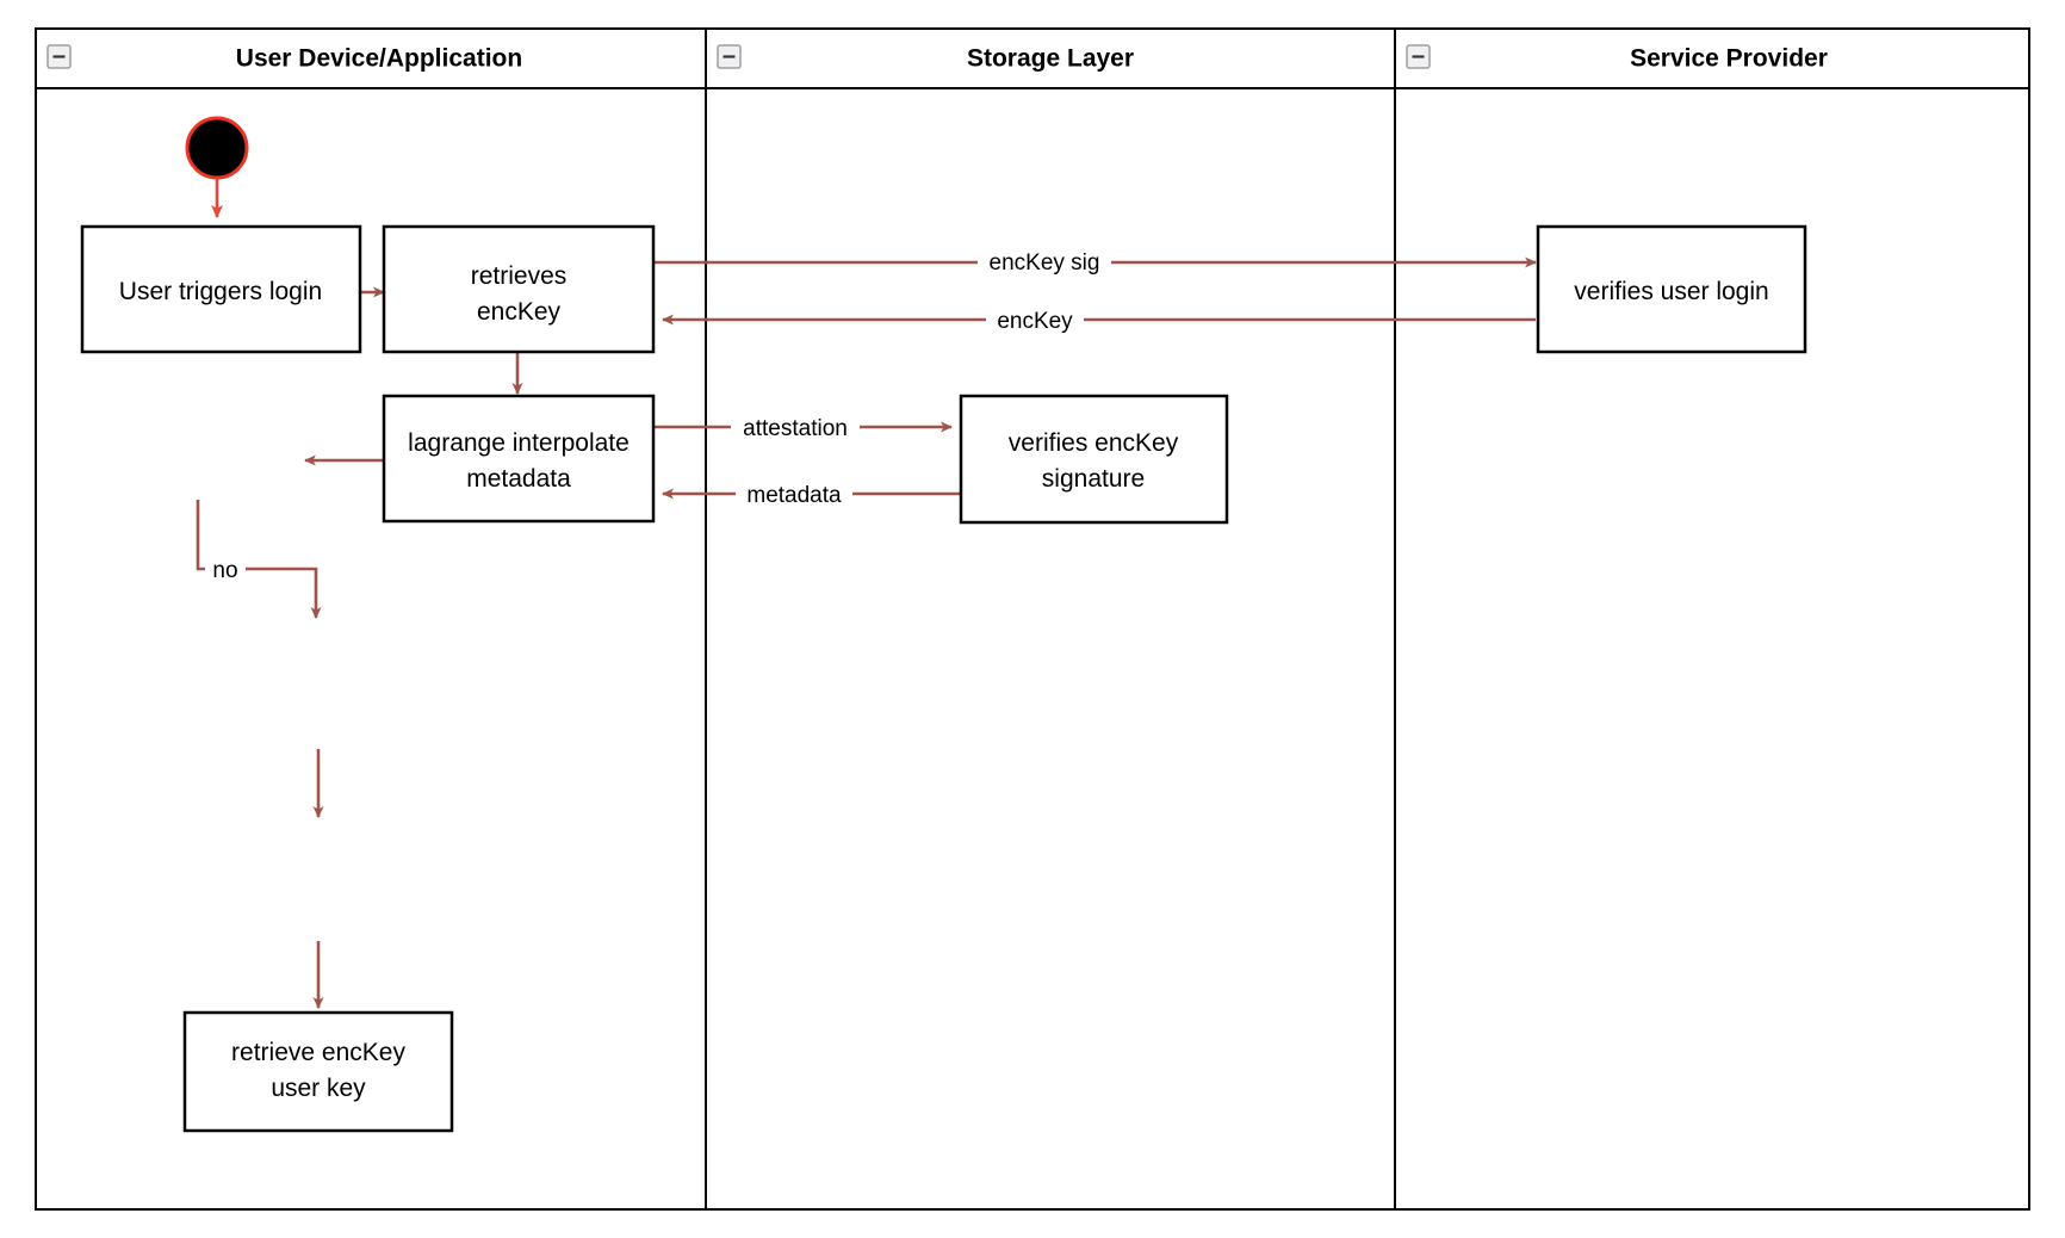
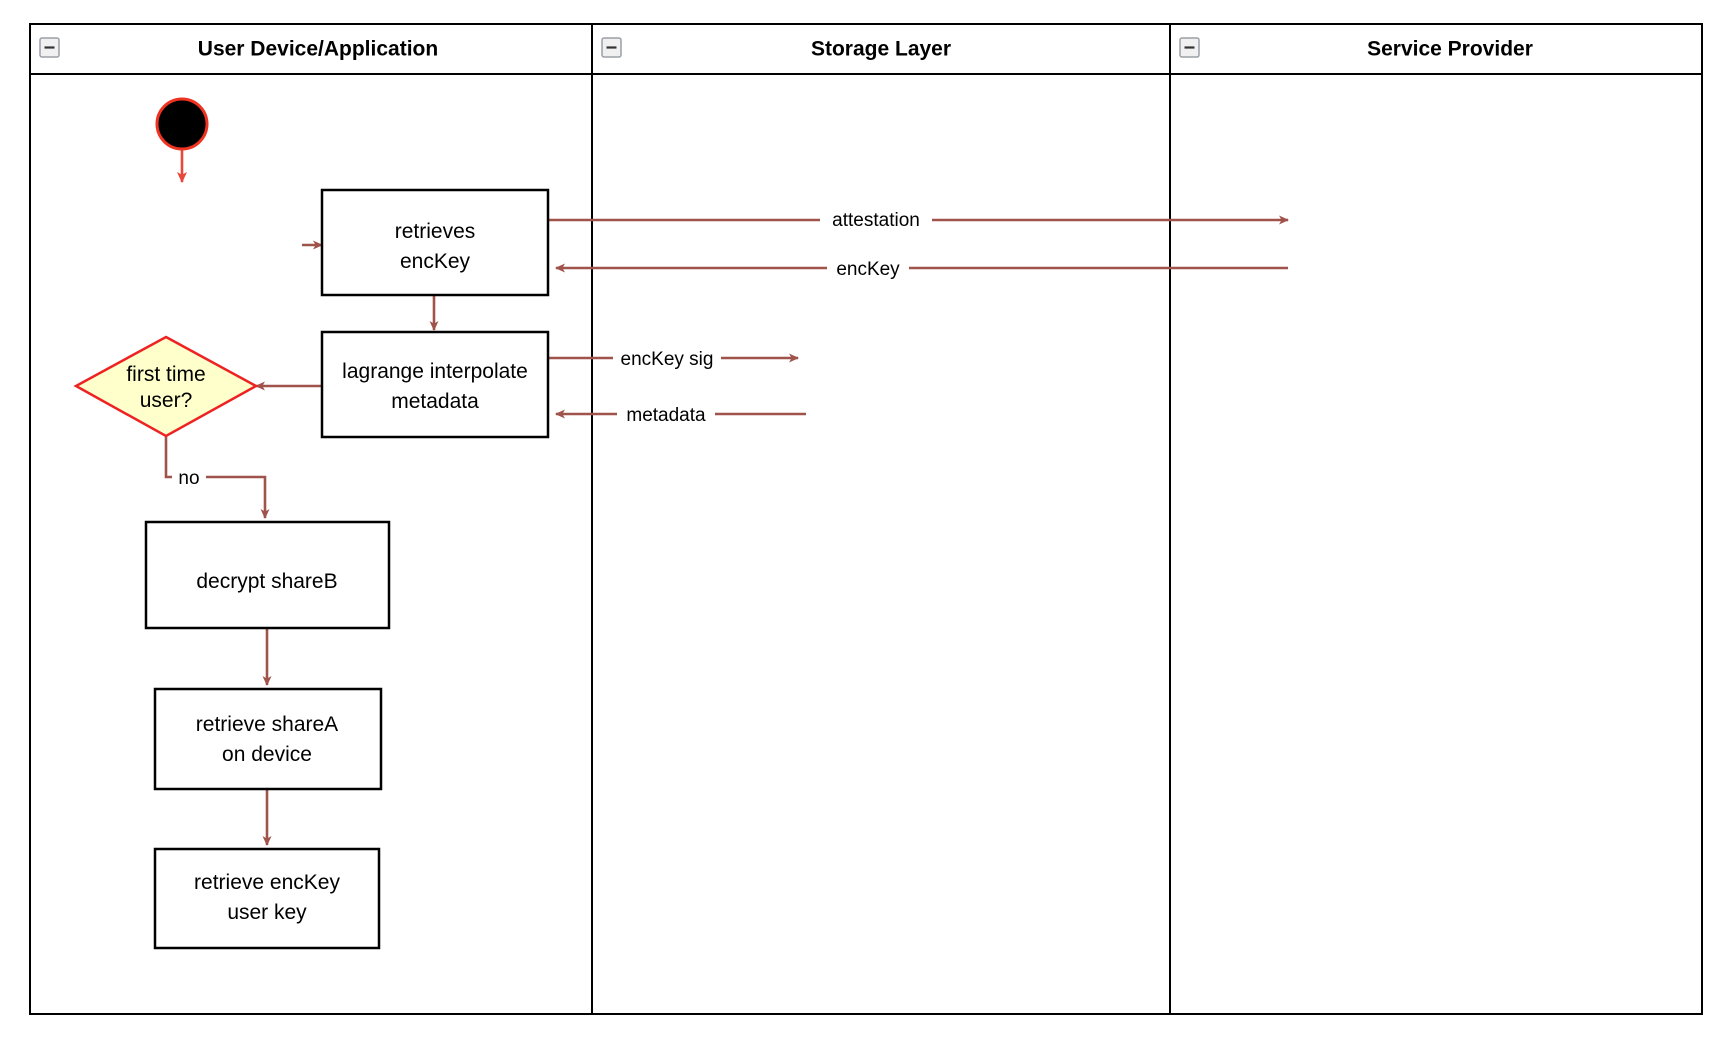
  User Device/Application
  Storage Layer
  Service Provider
- User triggers login
  retrieves
  encKey
  lagrange interpolate
  metadata
+ first time
+ user?
+ decrypt shareB
+ retrieve shareA
+ on device
  retrieve encKey
  user key
- verifies encKey
- signature
- verifies user login
- encKey sig
+ attestation
  encKey
- attestation
+ encKey sig
  metadata
  no
